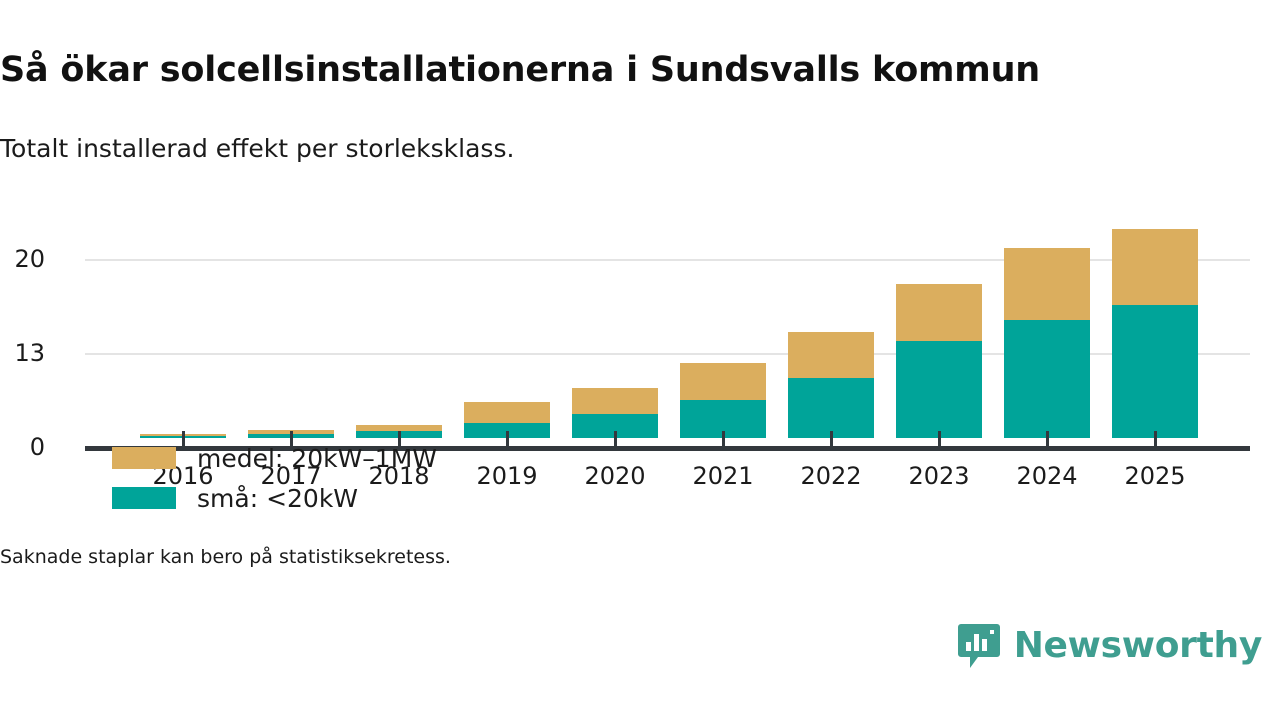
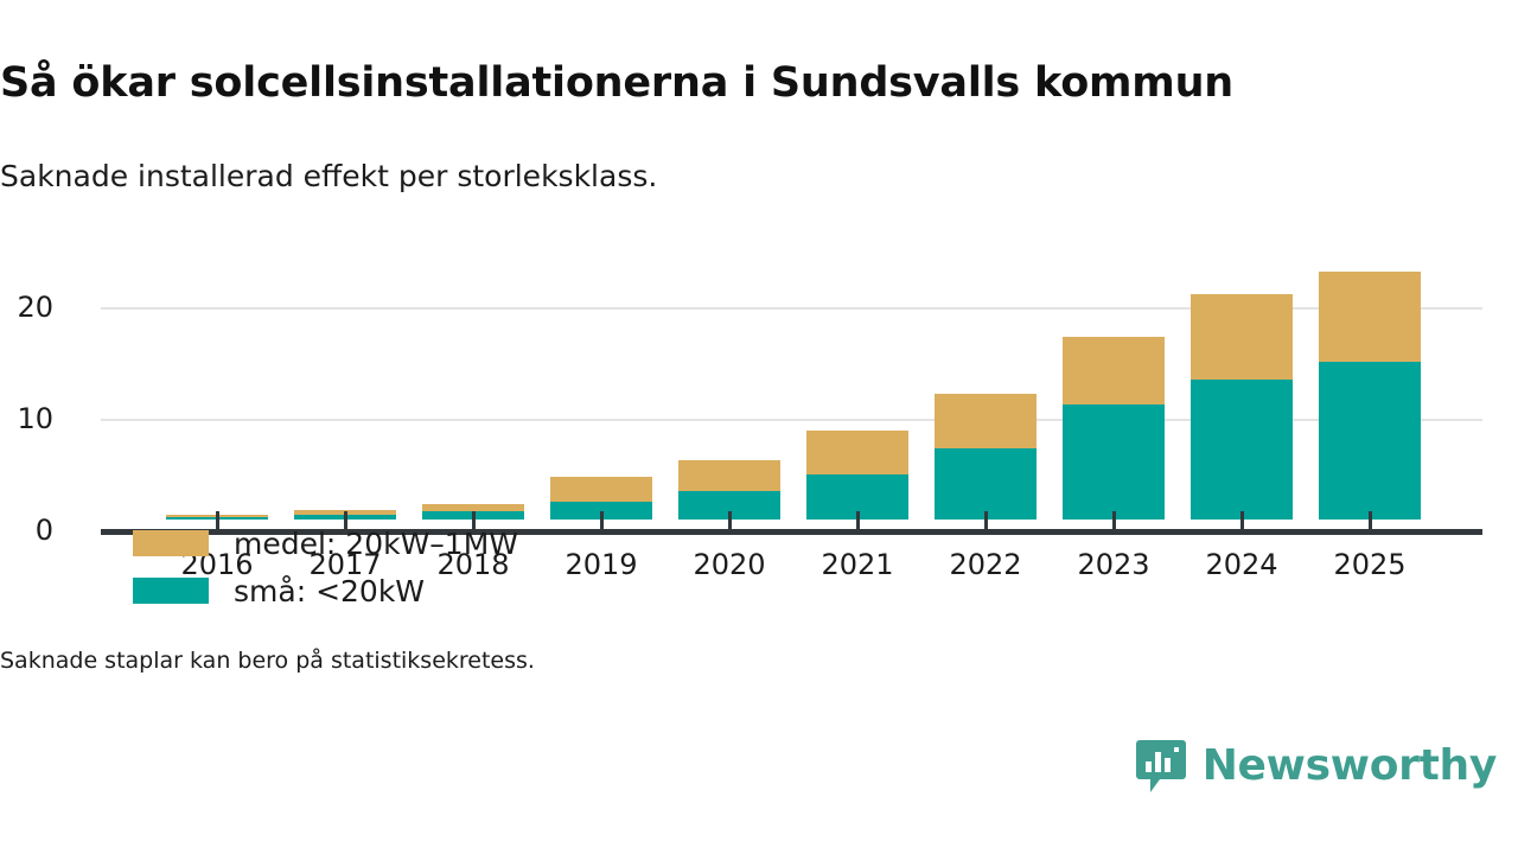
  Så ökar solcellsinstallationerna i Sundsvalls kommun
- Totalt installerad effekt per storleksklass.
+ Saknade installerad effekt per storleksklass.
  20
- 13
+ 10
  0
  2016
  2017
  2018
  2019
  2020
  2021
  2022
  2023
  2024
  2025
  medel: 20kW–1MW
  små: <20kW
  Saknade staplar kan bero på statistiksekretess.
  Newsworthy
